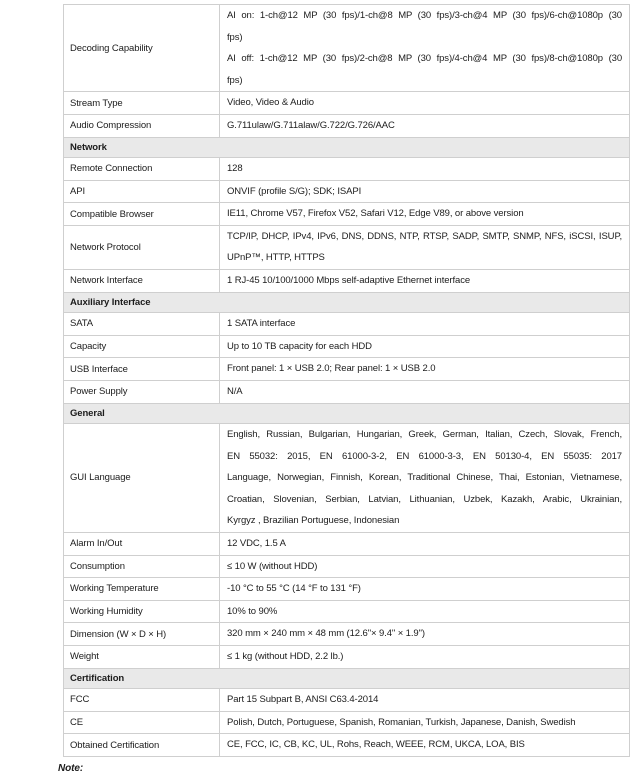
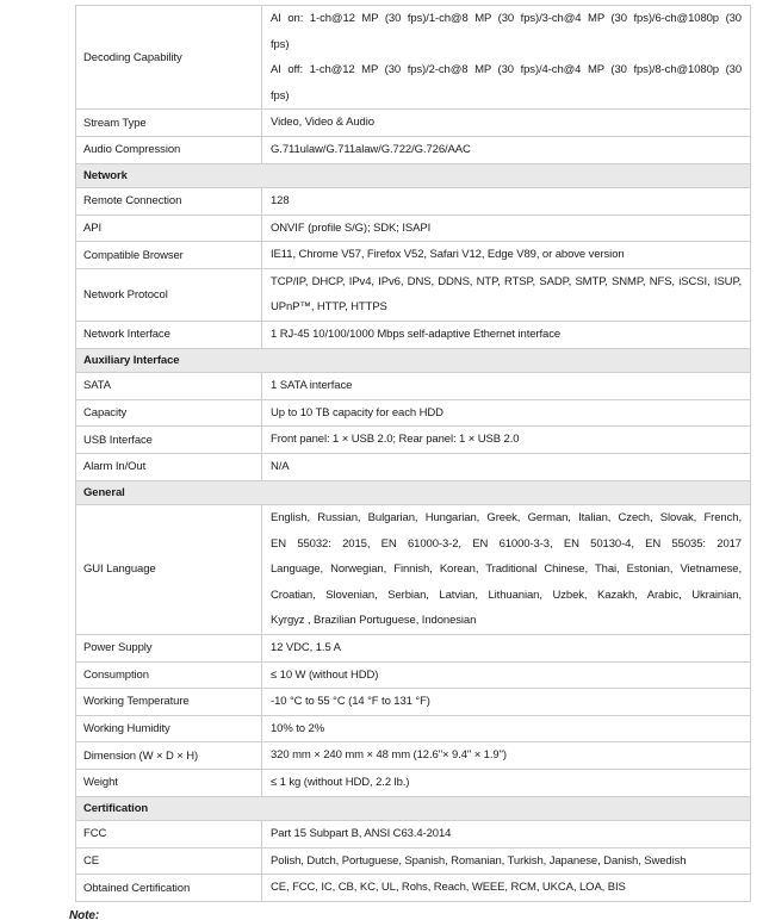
  Decoding Capability	AI on: 1-ch@12 MP (30 fps)/1-ch@8 MP (30 fps)/3-ch@4 MP (30 fps)/6-ch@1080p (30fps)AI off: 1-ch@12 MP (30 fps)/2-ch@8 MP (30 fps)/4-ch@4 MP (30 fps)/8-ch@1080p (30fps)
  Stream Type	Video, Video & Audio
  Audio Compression	G.711ulaw/G.711alaw/G.722/G.726/AAC
  Network
  Remote Connection	128
  API	ONVIF (profile S/G); SDK; ISAPI
  Compatible Browser	IE11, Chrome V57, Firefox V52, Safari V12, Edge V89, or above version
  Network Protocol	TCP/IP, DHCP, IPv4, IPv6, DNS, DDNS, NTP, RTSP, SADP, SMTP, SNMP, NFS, iSCSI, ISUP,UPnP™, HTTP, HTTPS
  Network Interface	1 RJ-45 10/100/1000 Mbps self-adaptive Ethernet interface
  Auxiliary Interface
  SATA	1 SATA interface
  Capacity	Up to 10 TB capacity for each HDD
  USB Interface	Front panel: 1 × USB 2.0; Rear panel: 1 × USB 2.0
- Power Supply	N/A
+ Alarm In/Out	N/A
  General
  GUI Language	English, Russian, Bulgarian, Hungarian, Greek, German, Italian, Czech, Slovak, French,EN 55032: 2015, EN 61000-3-2, EN 61000-3-3, EN 50130-4, EN 55035: 2017Language, Norwegian, Finnish, Korean, Traditional Chinese, Thai, Estonian, Vietnamese,Croatian, Slovenian, Serbian, Latvian, Lithuanian, Uzbek, Kazakh, Arabic, Ukrainian,Kyrgyz , Brazilian Portuguese, Indonesian
- Alarm In/Out	12 VDC, 1.5 A
+ Power Supply	12 VDC, 1.5 A
  Consumption	≤ 10 W (without HDD)
  Working Temperature	-10 °C to 55 °C (14 °F to 131 °F)
- Working Humidity	10% to 90%
+ Working Humidity	10% to 2%
  Dimension (W × D × H)	320 mm × 240 mm × 48 mm (12.6"× 9.4" × 1.9")
  Weight	≤ 1 kg (without HDD, 2.2 lb.)
  Certification
  FCC	Part 15 Subpart B, ANSI C63.4-2014
  CE	Polish, Dutch, Portuguese, Spanish, Romanian, Turkish, Japanese, Danish, Swedish
  Obtained Certification	CE, FCC, IC, CB, KC, UL, Rohs, Reach, WEEE, RCM, UKCA, LOA, BIS
  Note:
